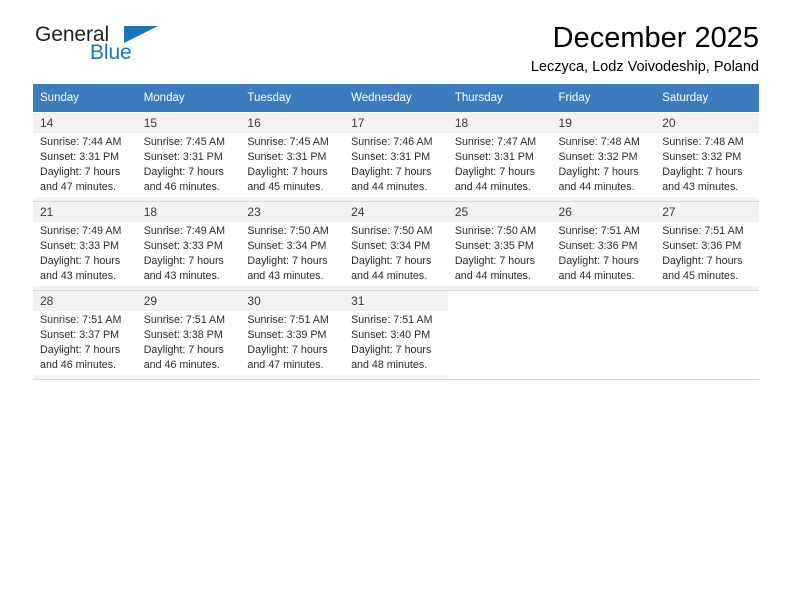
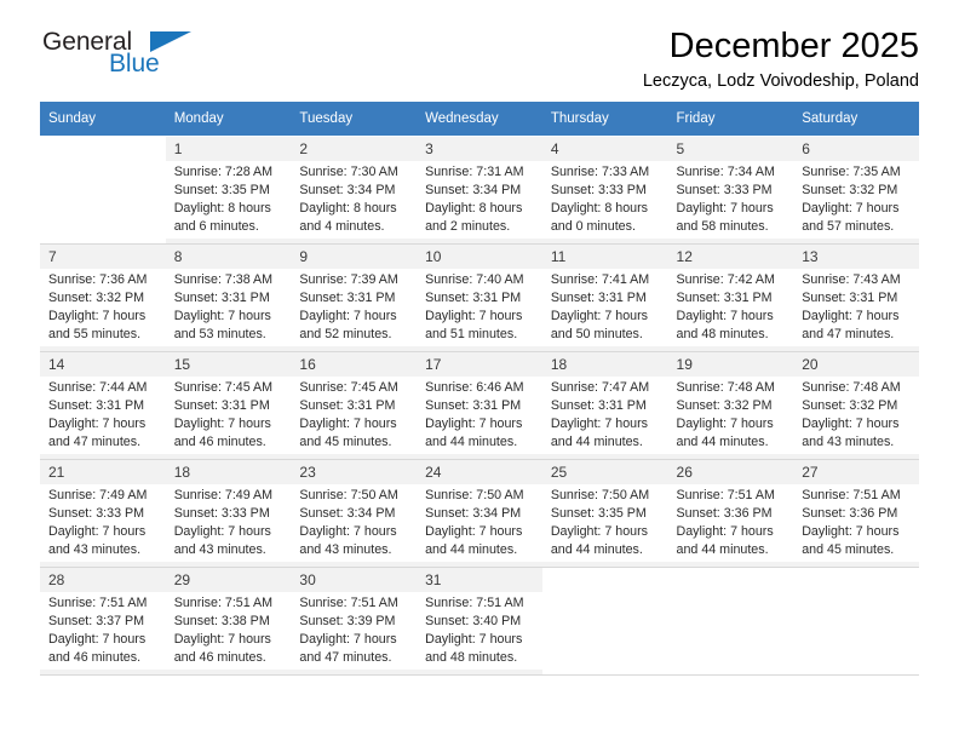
  General
  Blue
  December 2025
  Leczyca, Lodz Voivodeship, Poland
  Sunday	Monday	Tuesday	Wednesday	Thursday	Friday	Saturday
+ 	1Sunrise: 7:28 AMSunset: 3:35 PMDaylight: 8 hoursand 6 minutes.	2Sunrise: 7:30 AMSunset: 3:34 PMDaylight: 8 hoursand 4 minutes.	3Sunrise: 7:31 AMSunset: 3:34 PMDaylight: 8 hoursand 2 minutes.	4Sunrise: 7:33 AMSunset: 3:33 PMDaylight: 8 hoursand 0 minutes.	5Sunrise: 7:34 AMSunset: 3:33 PMDaylight: 7 hoursand 58 minutes.	6Sunrise: 7:35 AMSunset: 3:32 PMDaylight: 7 hoursand 57 minutes.
+ 7Sunrise: 7:36 AMSunset: 3:32 PMDaylight: 7 hoursand 55 minutes.	8Sunrise: 7:38 AMSunset: 3:31 PMDaylight: 7 hoursand 53 minutes.	9Sunrise: 7:39 AMSunset: 3:31 PMDaylight: 7 hoursand 52 minutes.	10Sunrise: 7:40 AMSunset: 3:31 PMDaylight: 7 hoursand 51 minutes.	11Sunrise: 7:41 AMSunset: 3:31 PMDaylight: 7 hoursand 50 minutes.	12Sunrise: 7:42 AMSunset: 3:31 PMDaylight: 7 hoursand 48 minutes.	13Sunrise: 7:43 AMSunset: 3:31 PMDaylight: 7 hoursand 47 minutes.
- 14Sunrise: 7:44 AMSunset: 3:31 PMDaylight: 7 hoursand 47 minutes.	15Sunrise: 7:45 AMSunset: 3:31 PMDaylight: 7 hoursand 46 minutes.	16Sunrise: 7:45 AMSunset: 3:31 PMDaylight: 7 hoursand 45 minutes.	17Sunrise: 7:46 AMSunset: 3:31 PMDaylight: 7 hoursand 44 minutes.	18Sunrise: 7:47 AMSunset: 3:31 PMDaylight: 7 hoursand 44 minutes.	19Sunrise: 7:48 AMSunset: 3:32 PMDaylight: 7 hoursand 44 minutes.	20Sunrise: 7:48 AMSunset: 3:32 PMDaylight: 7 hoursand 43 minutes.
+ 14Sunrise: 7:44 AMSunset: 3:31 PMDaylight: 7 hoursand 47 minutes.	15Sunrise: 7:45 AMSunset: 3:31 PMDaylight: 7 hoursand 46 minutes.	16Sunrise: 7:45 AMSunset: 3:31 PMDaylight: 7 hoursand 45 minutes.	17Sunrise: 6:46 AMSunset: 3:31 PMDaylight: 7 hoursand 44 minutes.	18Sunrise: 7:47 AMSunset: 3:31 PMDaylight: 7 hoursand 44 minutes.	19Sunrise: 7:48 AMSunset: 3:32 PMDaylight: 7 hoursand 44 minutes.	20Sunrise: 7:48 AMSunset: 3:32 PMDaylight: 7 hoursand 43 minutes.
  21Sunrise: 7:49 AMSunset: 3:33 PMDaylight: 7 hoursand 43 minutes.	18Sunrise: 7:49 AMSunset: 3:33 PMDaylight: 7 hoursand 43 minutes.	23Sunrise: 7:50 AMSunset: 3:34 PMDaylight: 7 hoursand 43 minutes.	24Sunrise: 7:50 AMSunset: 3:34 PMDaylight: 7 hoursand 44 minutes.	25Sunrise: 7:50 AMSunset: 3:35 PMDaylight: 7 hoursand 44 minutes.	26Sunrise: 7:51 AMSunset: 3:36 PMDaylight: 7 hoursand 44 minutes.	27Sunrise: 7:51 AMSunset: 3:36 PMDaylight: 7 hoursand 45 minutes.
  28Sunrise: 7:51 AMSunset: 3:37 PMDaylight: 7 hoursand 46 minutes.	29Sunrise: 7:51 AMSunset: 3:38 PMDaylight: 7 hoursand 46 minutes.	30Sunrise: 7:51 AMSunset: 3:39 PMDaylight: 7 hoursand 47 minutes.	31Sunrise: 7:51 AMSunset: 3:40 PMDaylight: 7 hoursand 48 minutes.
